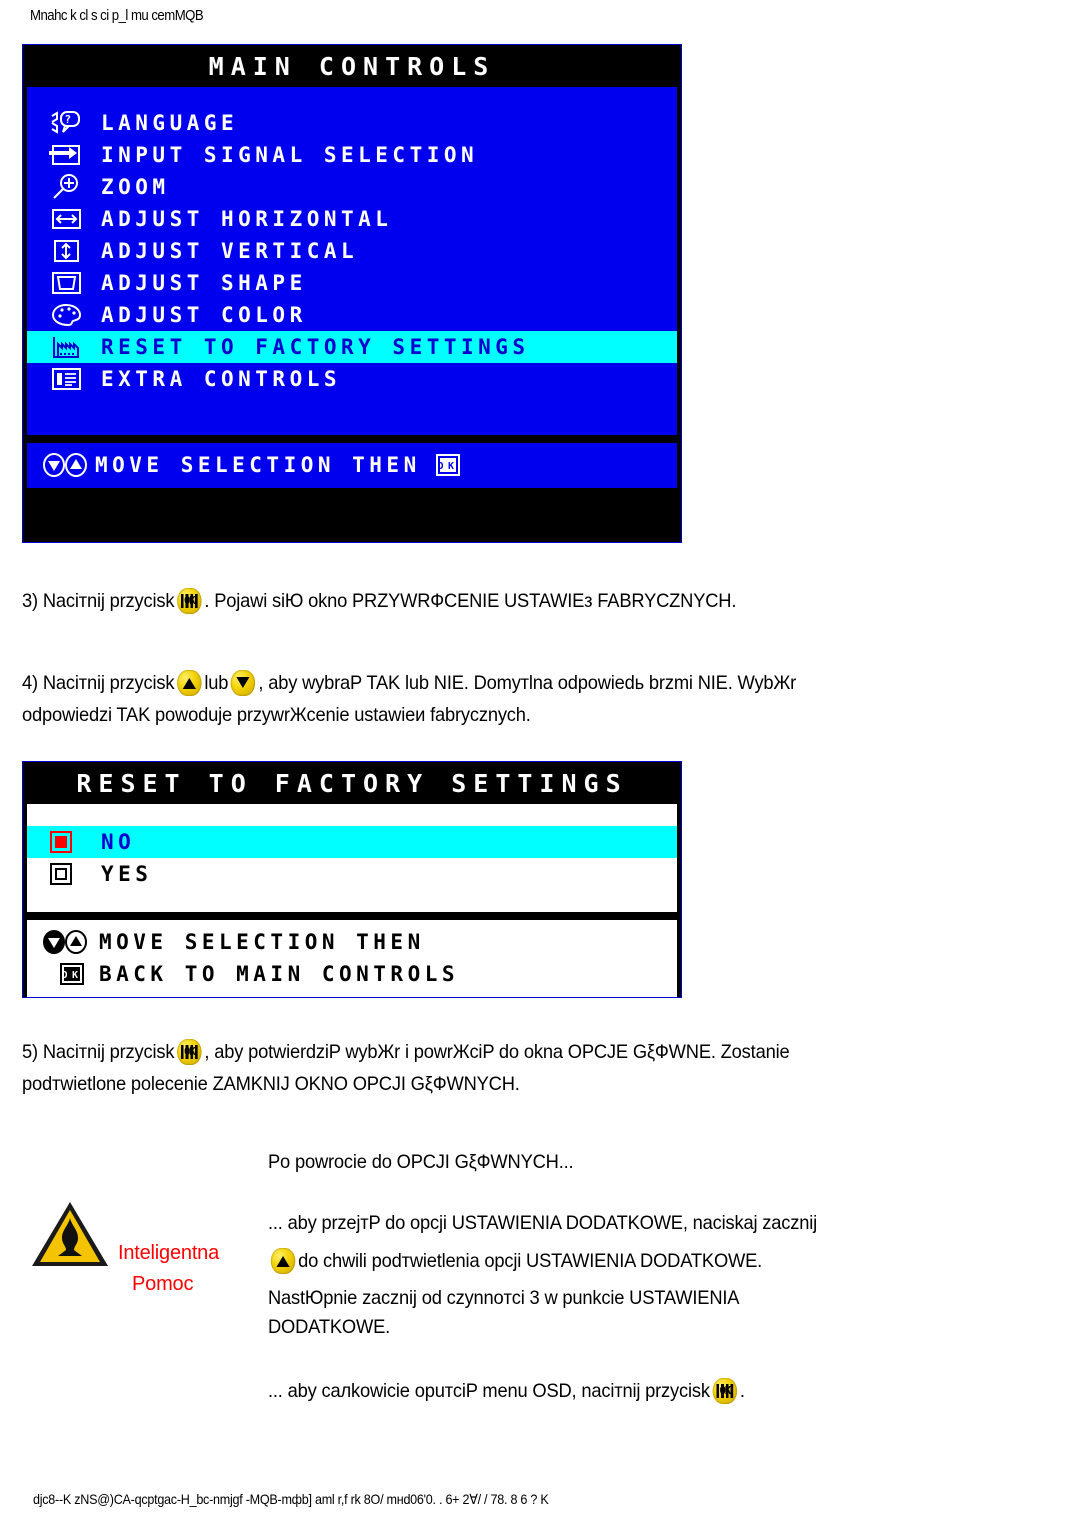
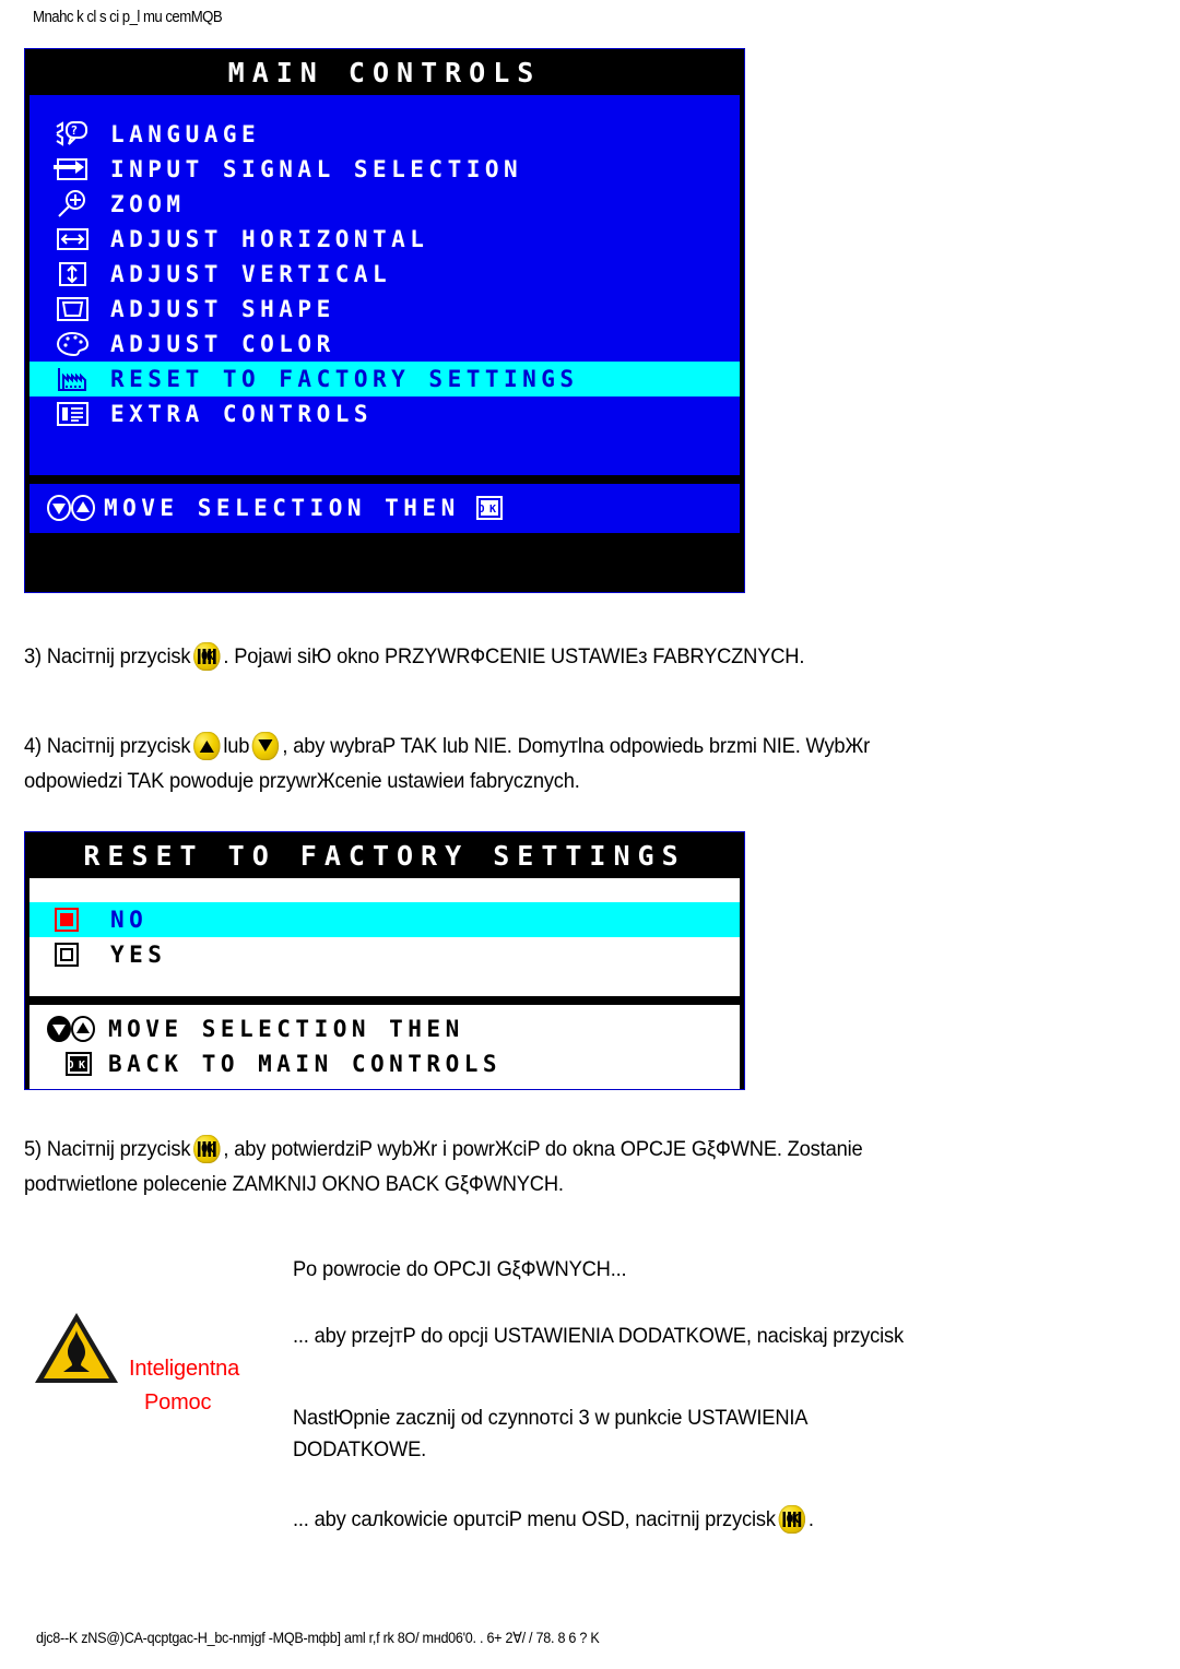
  Mnahc k cl s ci p_l mu cemMQB
  MAIN CONTROLS
  ?
  LANGUAGE
  INPUT SIGNAL SELECTION
  ZOOM
  ADJUST HORIZONTAL
  ADJUST VERTICAL
  ADJUST SHAPE
  ADJUST COLOR
  RESET TO FACTORY SETTINGS
  EXTRA CONTROLS
  MOVE SELECTION THEN
  OK
  3) Naciтnij przycisk
  OK
  . Pojawi siЮ okno PRZYWRФCENIE USTAWIEз FABRYCZNYCH.
  4) Naciтnij przycisk lub , aby wybraP TAK lub NIE. Domyтlna odpowiedь brzmi NIE. WybЖr
  odpowiedzi TAK powoduje przywrЖcenie ustawieи fabrycznych.
  RESET TO FACTORY SETTINGS
  NO
  YES
  MOVE SELECTION THEN
  OK
  BACK TO MAIN CONTROLS
  5) Naciтnij przycisk
  OK
  , aby potwierdziP wybЖr i powrЖciP do okna OPCJE GξФWNE. Zostanie
- podтwietlone polecenie ZAMKNIJ OKNO OPCJI GξФWNYCH.
+ podтwietlone polecenie ZAMKNIJ OKNO BACK GξФWNYCH.
  Inteligentna
  Pomoc
  Po powrocie do OPCJI GξФWNYCH...
- ... aby przejтP do opcji USTAWIENIA DODATKOWE, naciskaj zacznij
+ ... aby przejтP do opcji USTAWIENIA DODATKOWE, naciskaj przycisk
- do chwili podтwietlenia opcji USTAWIENIA DODATKOWE.
  NastЮpnie zacznij od czynnoтci 3 w punkcie USTAWIENIA
  DODATKOWE.
  ... aby caлkowicie opuтciP menu OSD, naciтnij przycisk
  OK
  .
  djc8--K zNS@)CA-qcptgac-H_bc-nmjgf -MQB-mфb] aml r,f rk 8O/ mнd06'0. . 6+ 2∀/ / 78. 8 6 ? K
